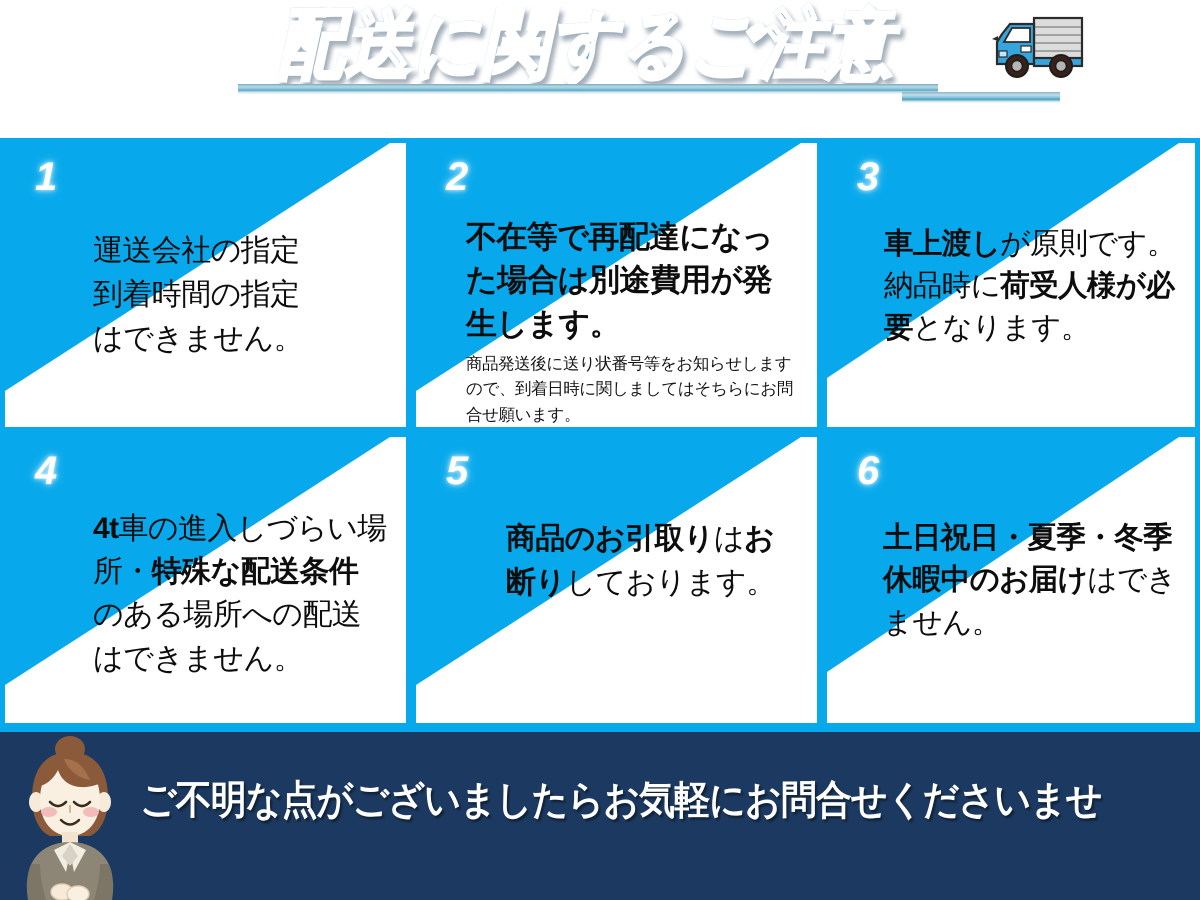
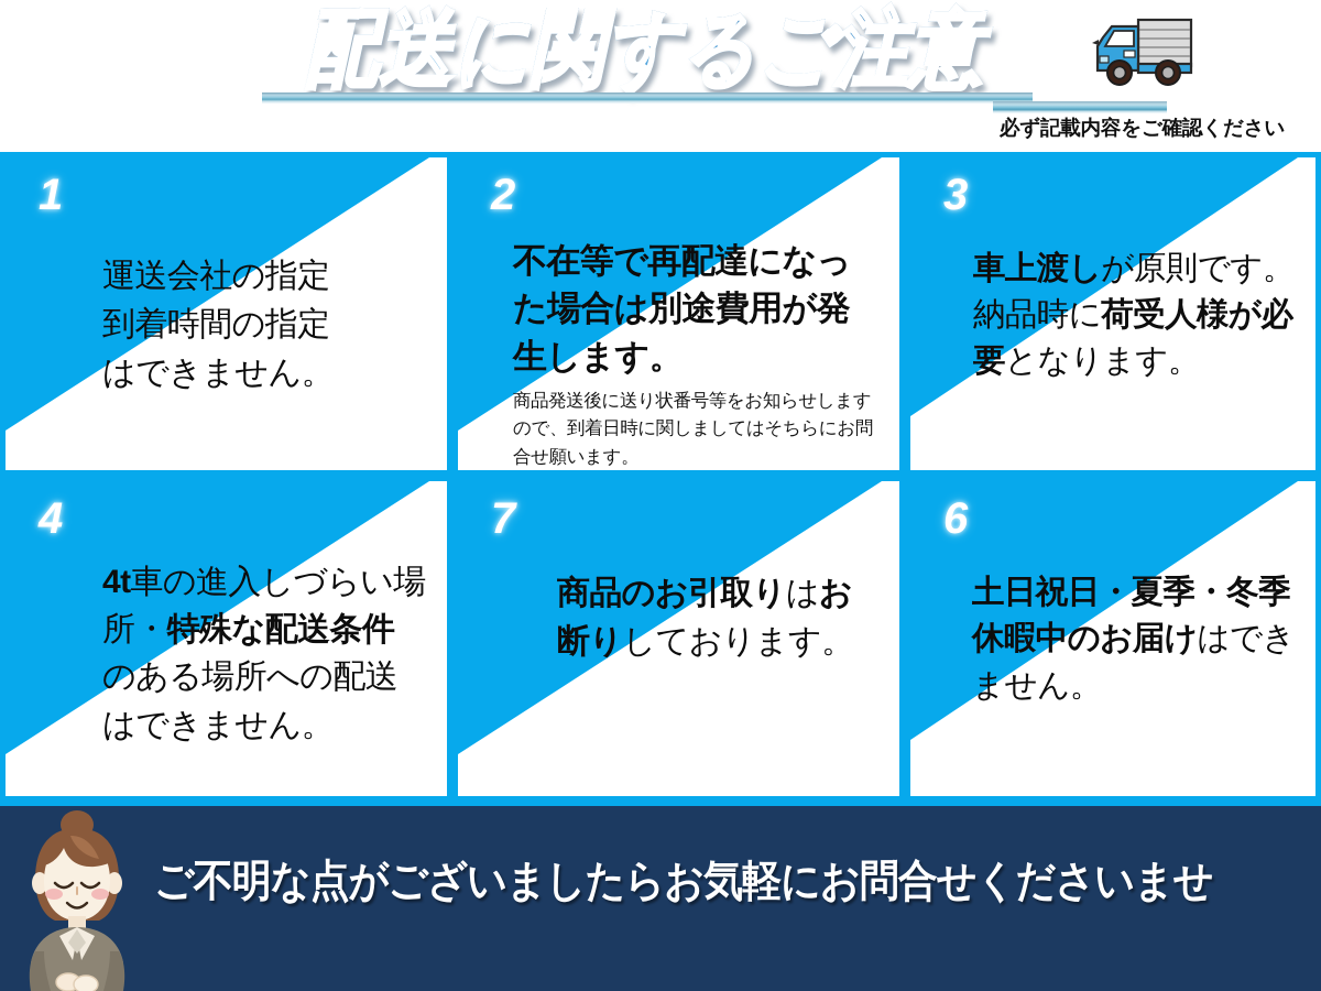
  配送に関するご注意
+ 必ず記載内容をご確認ください
  1
  運送会社の指定
  到着時間の指定
  はできません。
  2
  不在等で再配達になった場合は別途費用が発生します。
  商品発送後に送り状番号等をお知らせしますので、到着日時に関しましてはそちらにお問合せ願います。
  3
  車上渡しが原則です。納品時に荷受人様が必要となります。
  4
  4t車の進入しづらい場所・特殊な配送条件のある場所への配送はできません。
- 5
+ 7
  商品のお引取りはお断りしております。
  6
  土日祝日・夏季・冬季休暇中のお届けはできません。
  ご不明な点がございましたらお気軽にお問合せくださいませ
